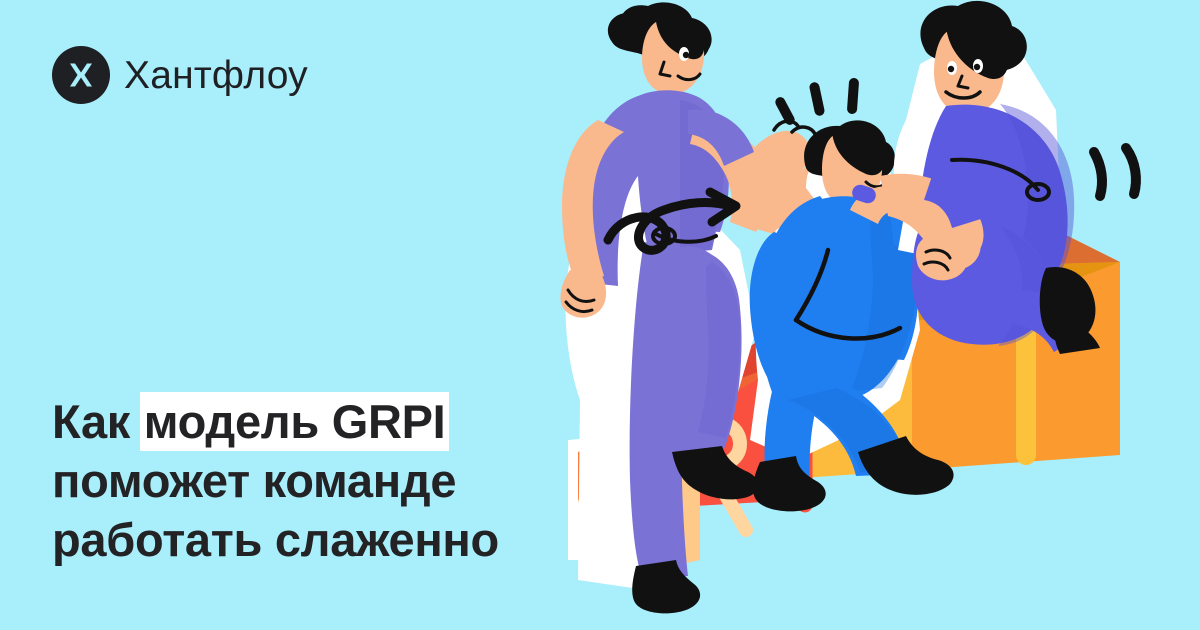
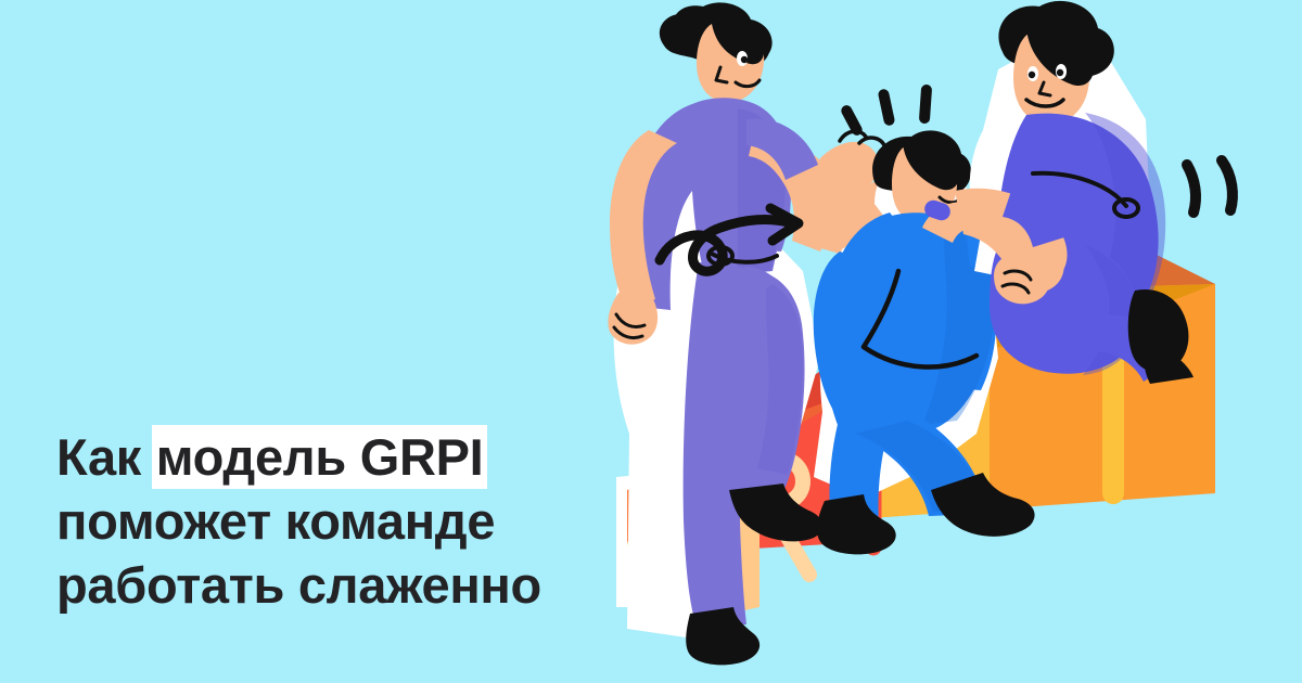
- Хантфлоу
  Как модель GRPI
  поможет команде
  работать слаженно
